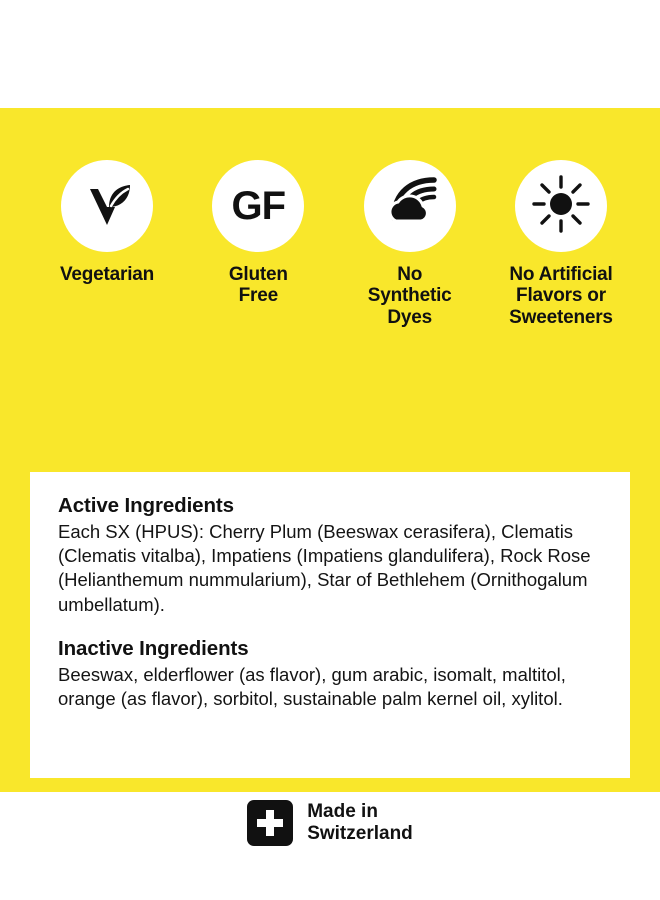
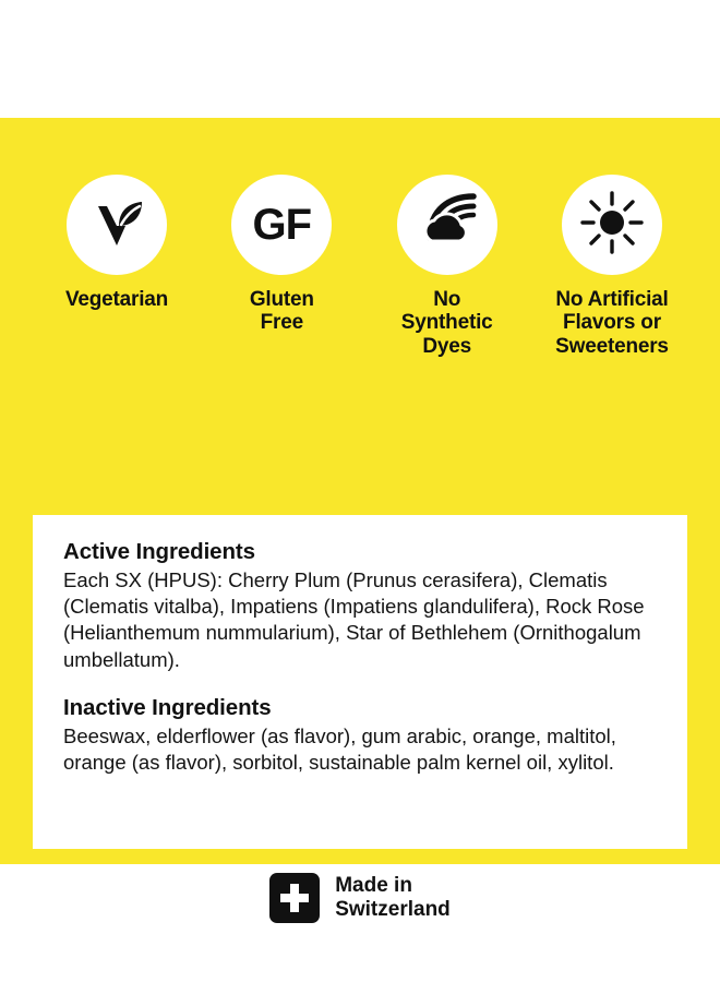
  Vegetarian
  GF
  Gluten
  Free
  No
  Synthetic
  Dyes
  No Artificial
  Flavors or
  Sweeteners
  Active Ingredients
- Each SX (HPUS): Cherry Plum (Beeswax cerasifera), Clematis (Clematis vitalba), Impatiens (Impatiens glandulifera), Rock Rose (Helianthemum nummularium), Star of Bethlehem (Ornithogalum umbellatum).
+ Each SX (HPUS): Cherry Plum (Prunus cerasifera), Clematis (Clematis vitalba), Impatiens (Impatiens glandulifera), Rock Rose (Helianthemum nummularium), Star of Bethlehem (Ornithogalum umbellatum).
  Inactive Ingredients
- Beeswax, elderflower (as flavor), gum arabic, isomalt, maltitol, orange (as flavor), sorbitol, sustainable palm kernel oil, xylitol.
+ Beeswax, elderflower (as flavor), gum arabic, orange, maltitol, orange (as flavor), sorbitol, sustainable palm kernel oil, xylitol.
  Made in
  Switzerland
